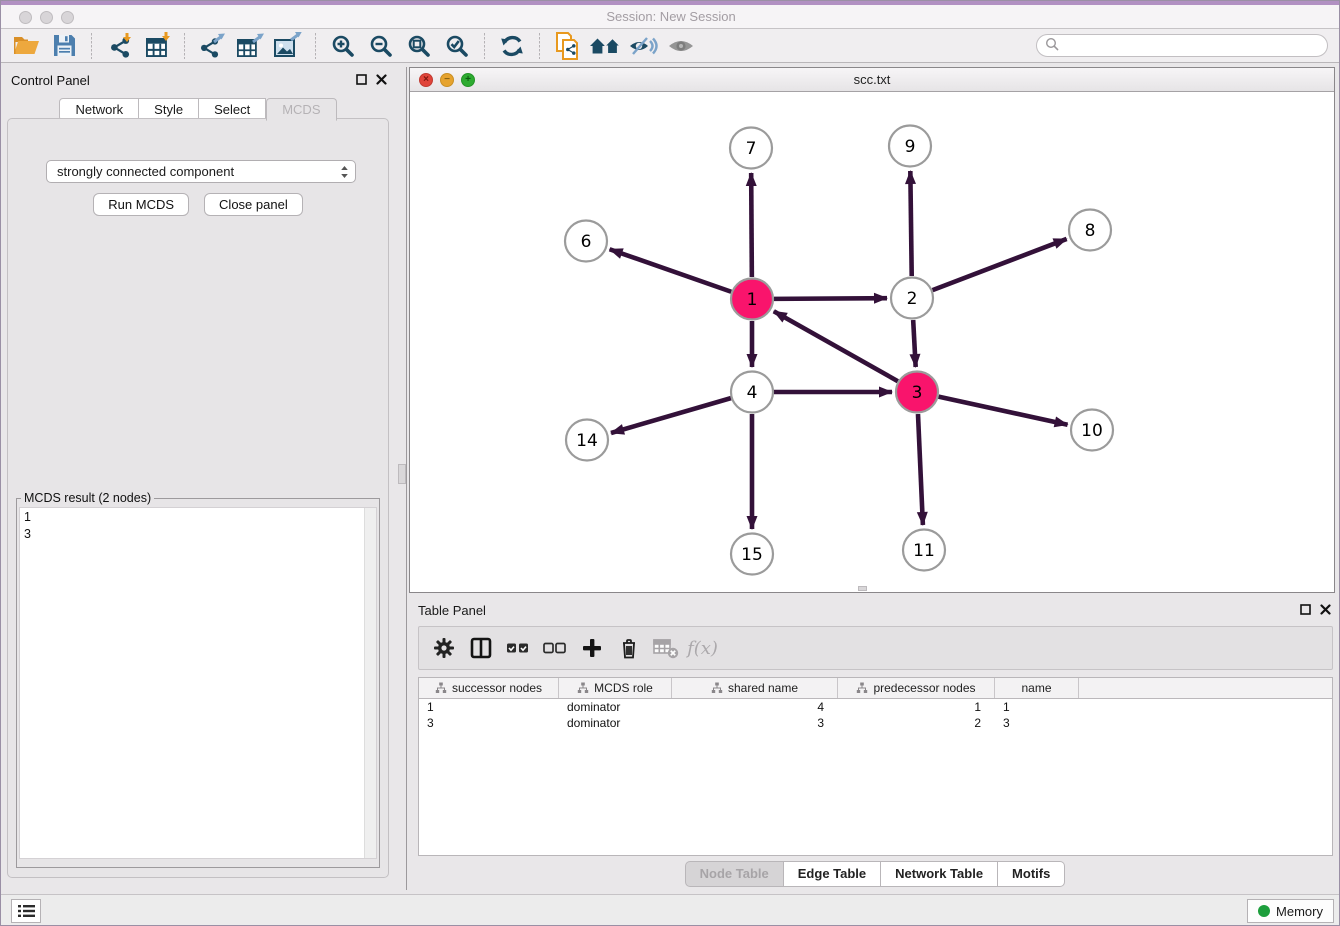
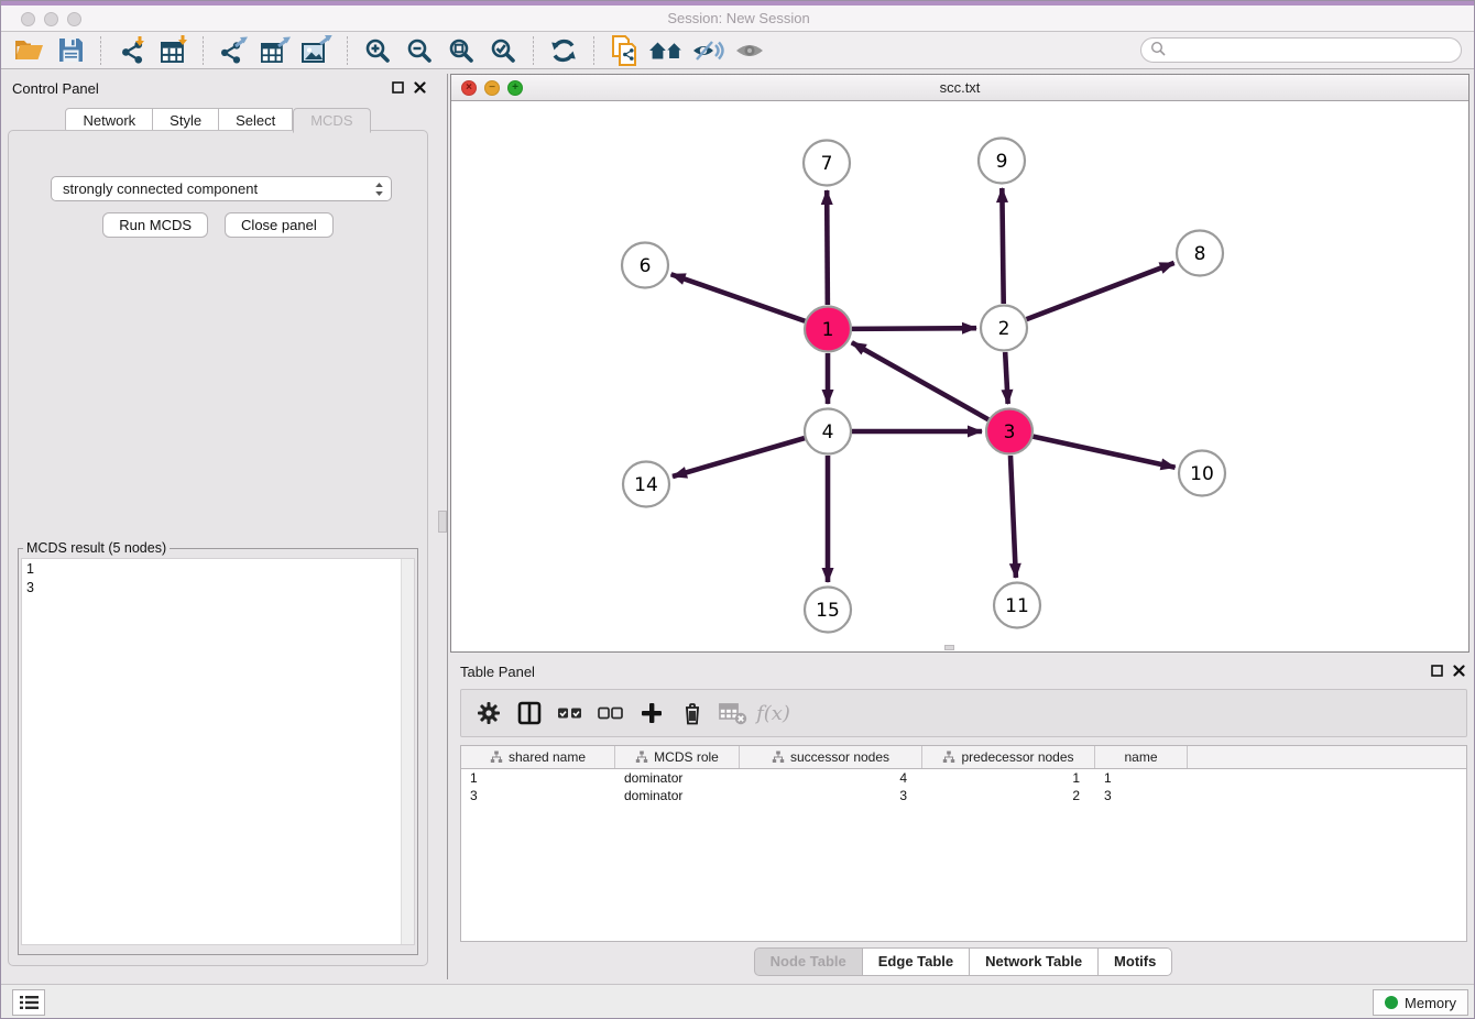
  Session: New Session
  Control Panel
  Network
  Style
  Select
  MCDS
  strongly connected component
  Run MCDS
  Close panel
- MCDS result (2 nodes)
+ MCDS result (5 nodes)
  1
  3
  scc.txt
  ×
  −
  +
  7
  9
  6
  8
  1
  2
  4
  3
  14
  10
  15
  11
  Table Panel
  f(x)
- successor nodes
+ shared name
  MCDS role
- shared name
+ successor nodes
  predecessor nodes
  name
  1
  dominator
  4
  1
  1
  3
  dominator
  3
  2
  3
  Node Table
  Edge Table
  Network Table
  Motifs
  Memory
